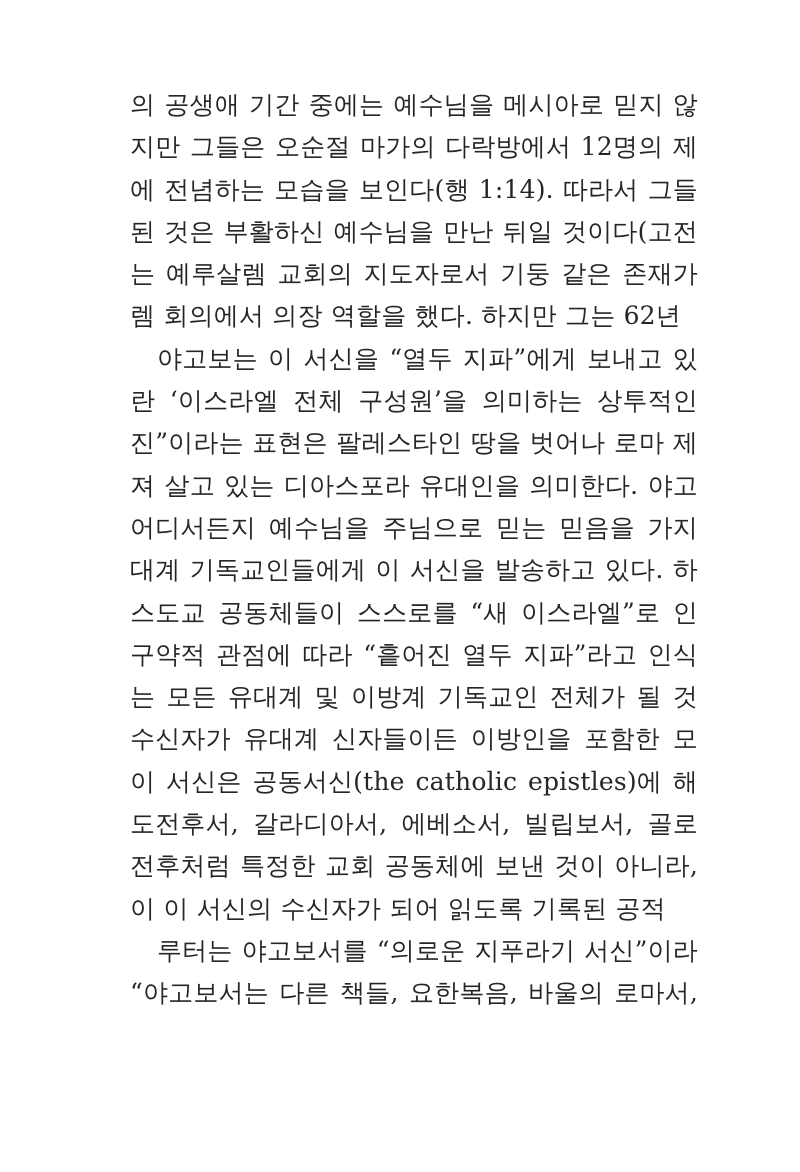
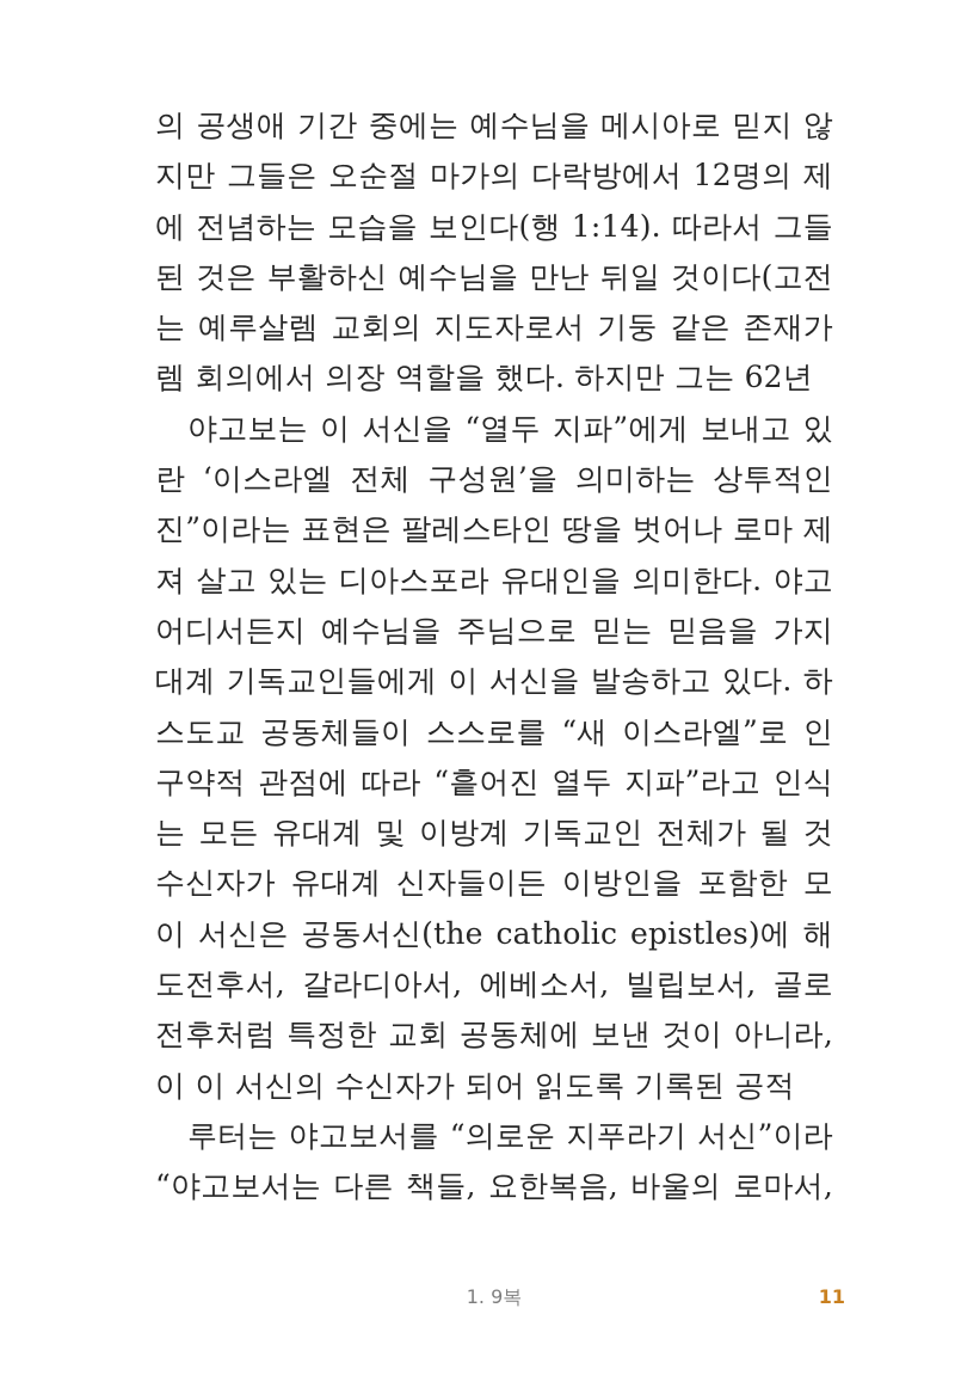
  지만 그들은 오순절 마가의 다락방에서 12명의 제
  에 전념하는 모습을 보인다(행 1:14). 따라서 그들
  된 것은 부활하신 예수님을 만난 뒤일 것이다(고전
  는 예루살렘 교회의 지도자로서 기둥 같은 존재가
  렘 회의에서 의장 역할을 했다. 하지만 그는 62년
  야고보는 이 서신을 “열두 지파”에게 보내고 있
  란 ‘이스라엘 전체 구성원’을 의미하는 상투적인
  진”이라는 표현은 팔레스타인 땅을 벗어나 로마 제
  져 살고 있는 디아스포라 유대인을 의미한다. 야고
  어디서든지 예수님을 주님으로 믿는 믿음을 가지
  대계 기독교인들에게 이 서신을 발송하고 있다. 하
  스도교 공동체들이 스스로를 “새 이스라엘”로 인
  구약적 관점에 따라 “흩어진 열두 지파”라고 인식
  는 모든 유대계 및 이방계 기독교인 전체가 될 것
  수신자가 유대계 신자들이든 이방인을 포함한 모
  이 서신은 공동서신(the catholic epistles)에 해
  도전후서, 갈라디아서, 에베소서, 빌립보서, 골로
  전후처럼 특정한 교회 공동체에 보낸 것이 아니라,
  이 이 서신의 수신자가 되어 읽도록 기록된 공적
  루터는 야고보서를 “의로운 지푸라기 서신”이라
  “야고보서는 다른 책들, 요한복음, 바울의 로마서,
+ 1. 9복
+ 11
